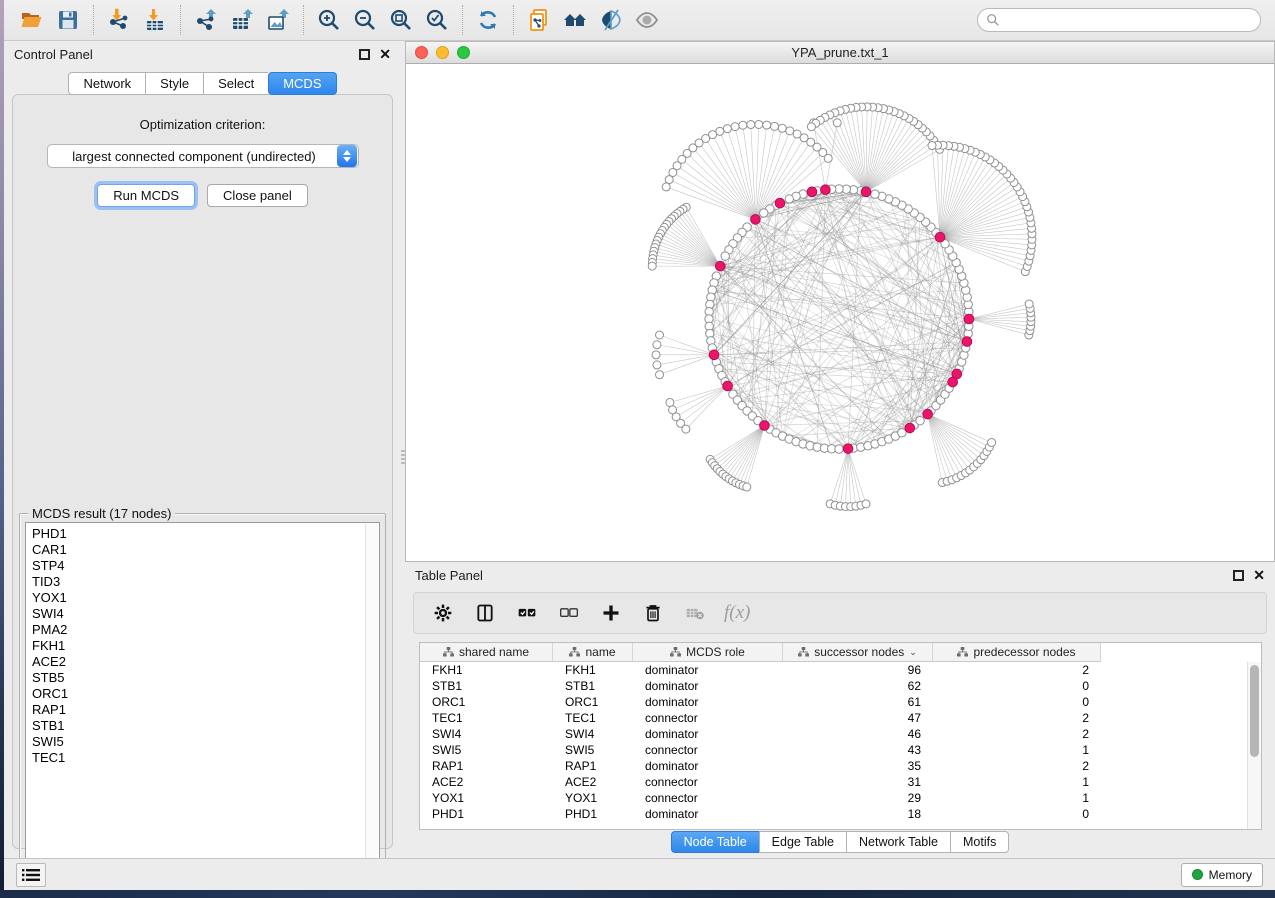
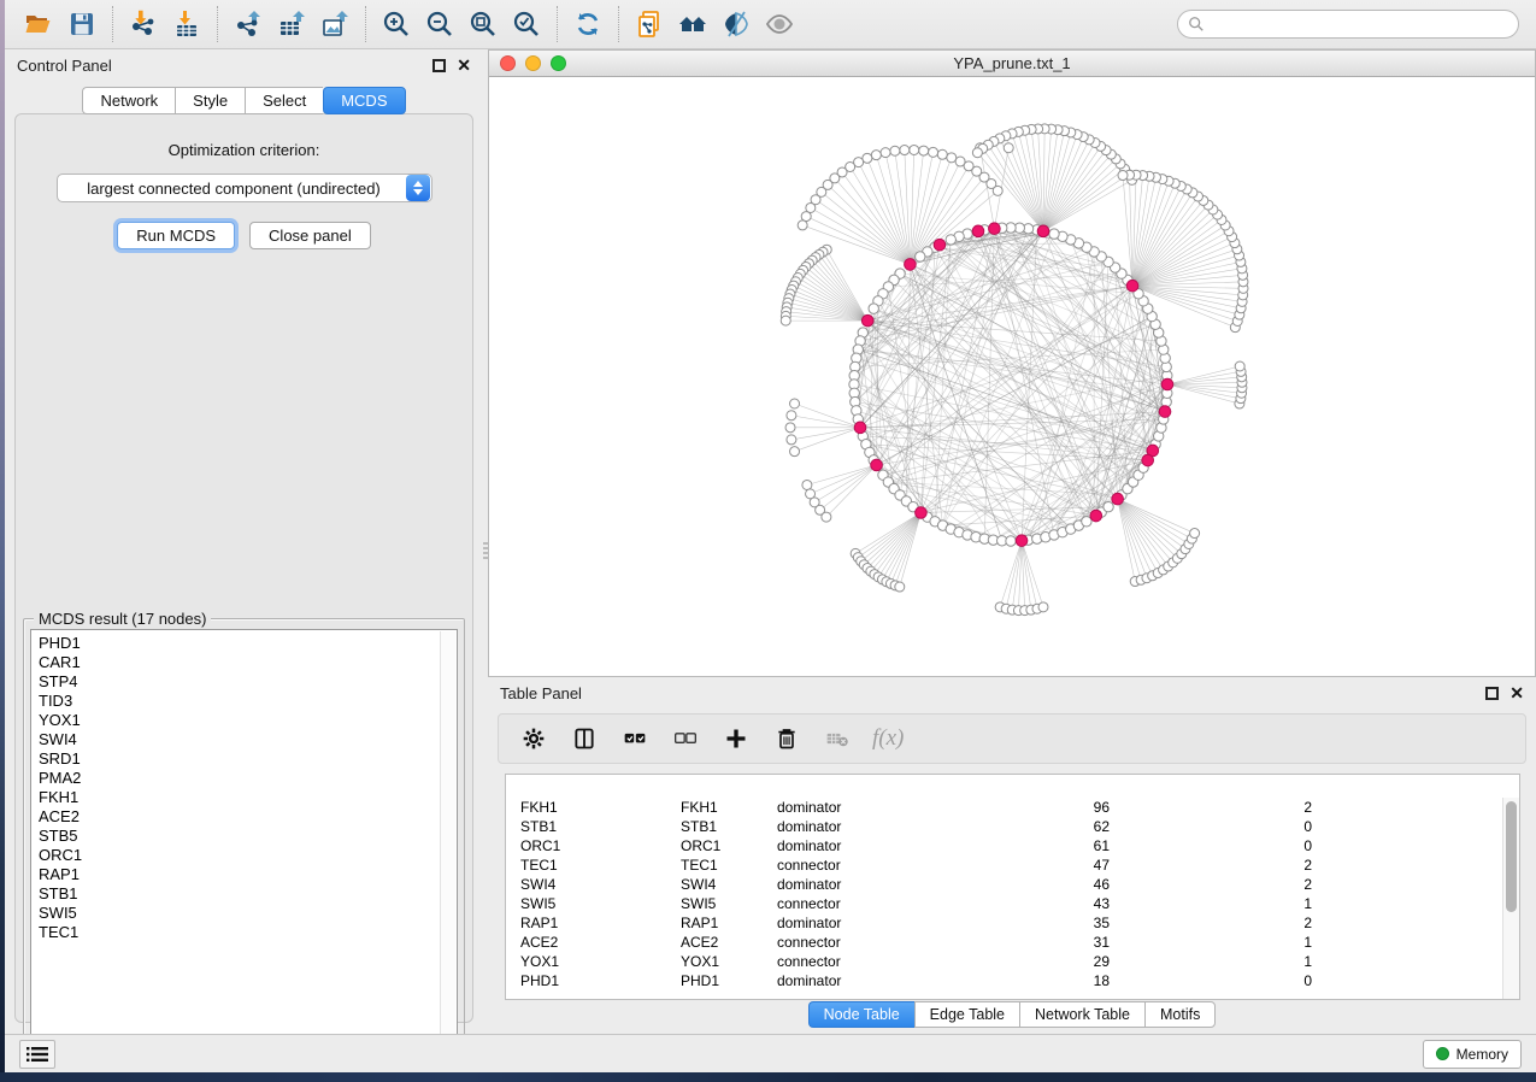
  Control Panel
  ✕
  Network
  Style
  Select
  MCDS
  Optimization criterion:
  largest connected component (undirected)
  Run MCDS
  Close panel
  MCDS result (17 nodes)
  PHD1
  CAR1
  STP4
  TID3
  YOX1
  SWI4
+ SRD1
  PMA2
  FKH1
  ACE2
  STB5
  ORC1
  RAP1
  STB1
  SWI5
  TEC1
  YPA_prune.txt_1
  Table Panel
  ✕
  f(x)
- shared name
- name
- MCDS role
- successor nodes
- ⌄
- predecessor nodes
  FKH1
  FKH1
  dominator
  96
  2
  STB1
  STB1
  dominator
  62
  0
  ORC1
  ORC1
  dominator
  61
  0
  TEC1
  TEC1
  connector
  47
  2
  SWI4
  SWI4
  dominator
  46
  2
  SWI5
  SWI5
  connector
  43
  1
  RAP1
  RAP1
  dominator
  35
  2
  ACE2
  ACE2
  connector
  31
  1
  YOX1
  YOX1
  connector
  29
  1
  PHD1
  PHD1
  dominator
  18
  0
  Node Table
  Edge Table
  Network Table
  Motifs
  Memory
